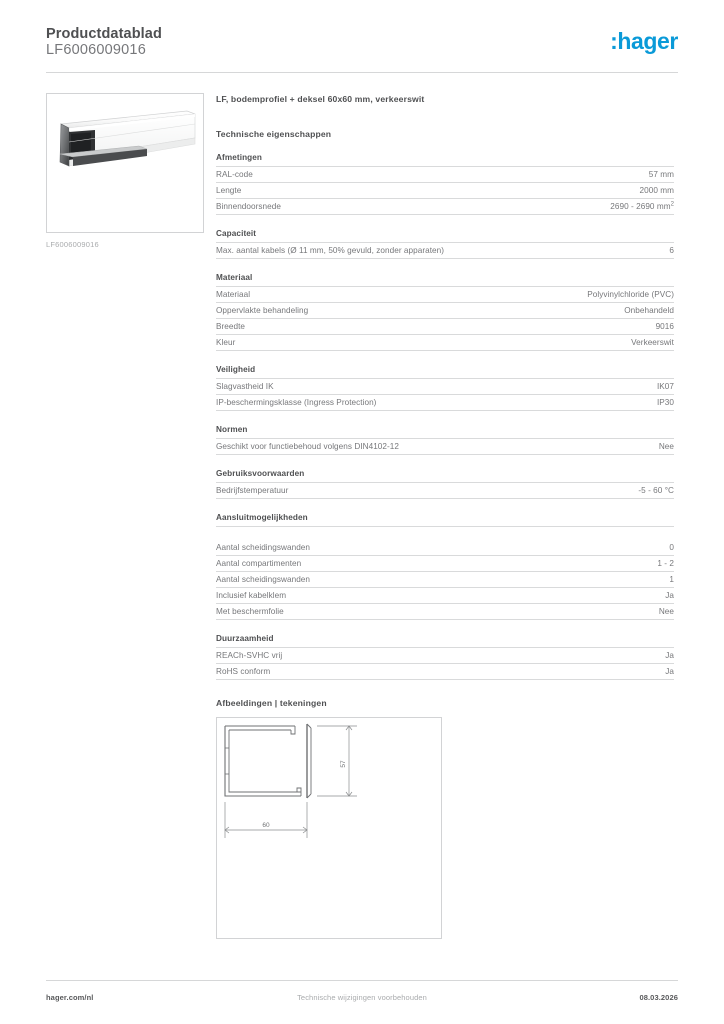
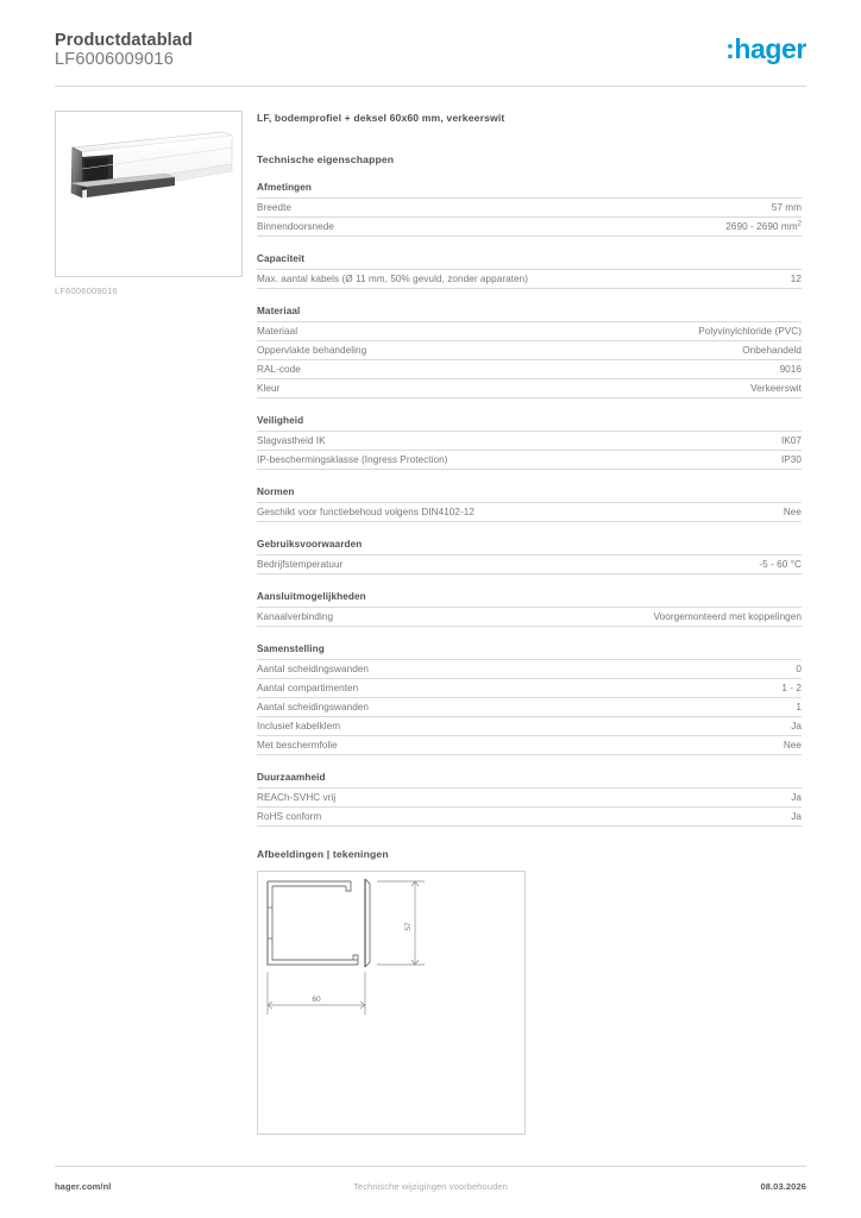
  Productdatablad
  LF6006009016
  :hager
  LF6006009016
  LF, bodemprofiel + deksel 60x60 mm, verkeerswit
  Technische eigenschappen
  Afmetingen
- RAL-code
+ Breedte
  57 mm
- Lengte
- 2000 mm
  Binnendoorsnede
  2690 - 2690 mm
  Capaciteit
  Max. aantal kabels (Ø 11 mm, 50% gevuld, zonder apparaten)
- 6
+ 12
  Materiaal
  Materiaal
  Polyvinylchloride (PVC)
  Oppervlakte behandeling
  Onbehandeld
- Breedte
+ RAL-code
  9016
  Kleur
  Verkeerswit
  Veiligheid
  Slagvastheid IK
  IK07
  IP-beschermingsklasse (Ingress Protection)
  IP30
  Normen
  Geschikt voor functiebehoud volgens DIN4102-12
  Nee
  Gebruiksvoorwaarden
  Bedrijfstemperatuur
  -5 - 60 °C
  Aansluitmogelijkheden
+ Kanaalverbinding
+ Voorgemonteerd met koppelingen
+ Samenstelling
  Aantal scheidingswanden
  0
  Aantal compartimenten
  1 - 2
  Aantal scheidingswanden
  1
  Inclusief kabelklem
  Ja
  Met beschermfolie
  Nee
  Duurzaamheid
  REACh-SVHC vrij
  Ja
  RoHS conform
  Ja
  Afbeeldingen | tekeningen
  hager.com/nl
  Technische wijzigingen voorbehouden
  08.03.2026
